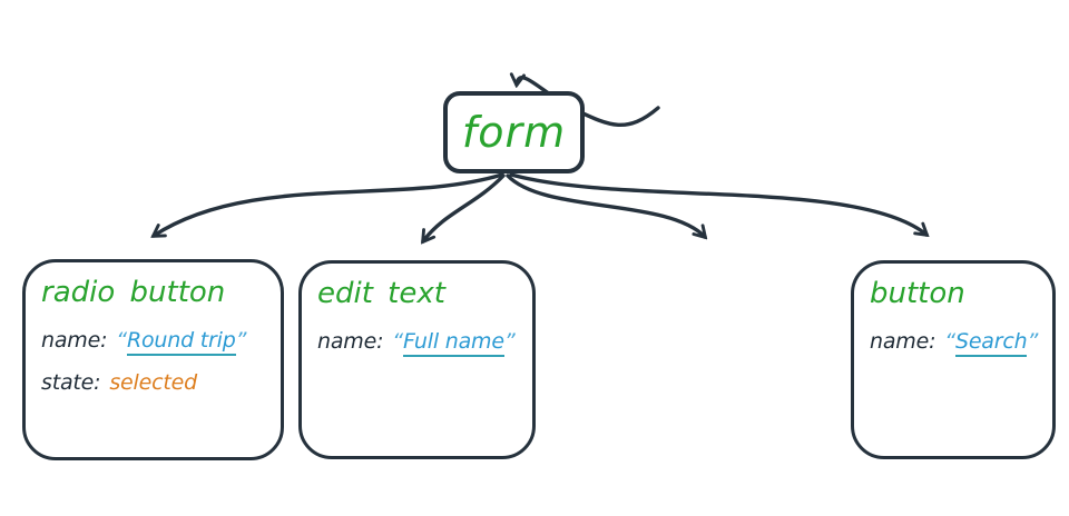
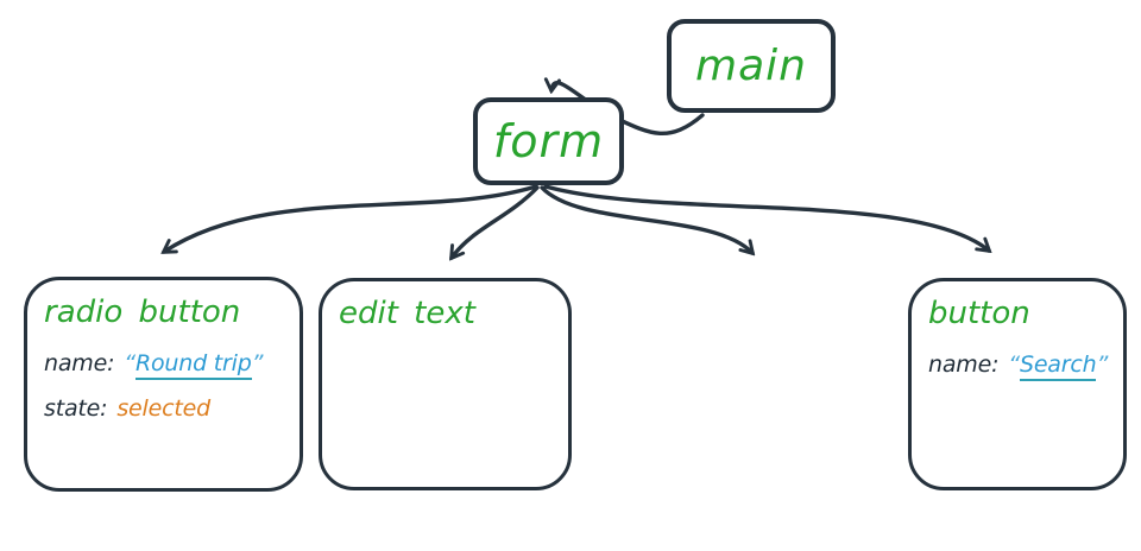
+ main
  form
  radio button
  name: “Round trip”
  state: selected
  edit text
- name: “Full name”
  button
  name: “Search”
